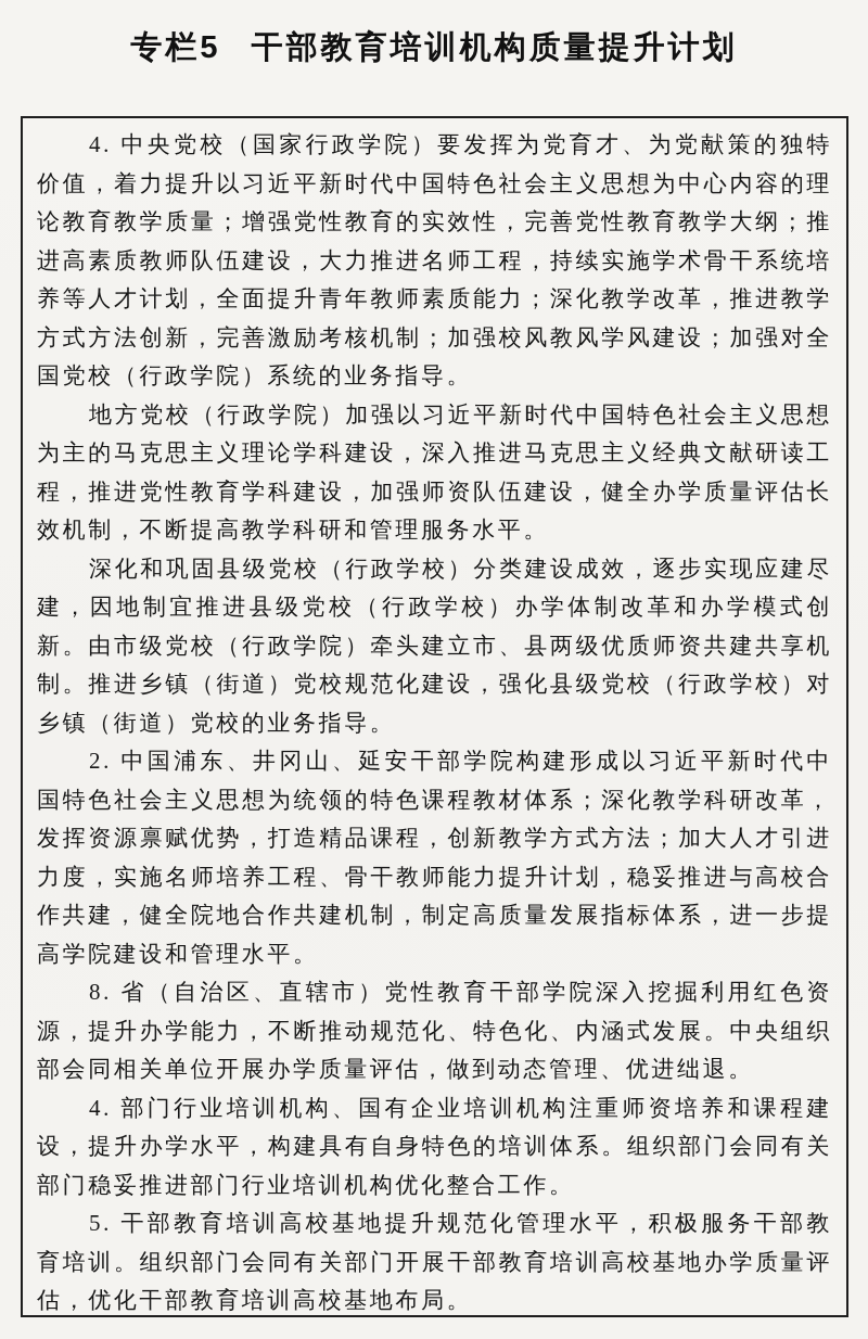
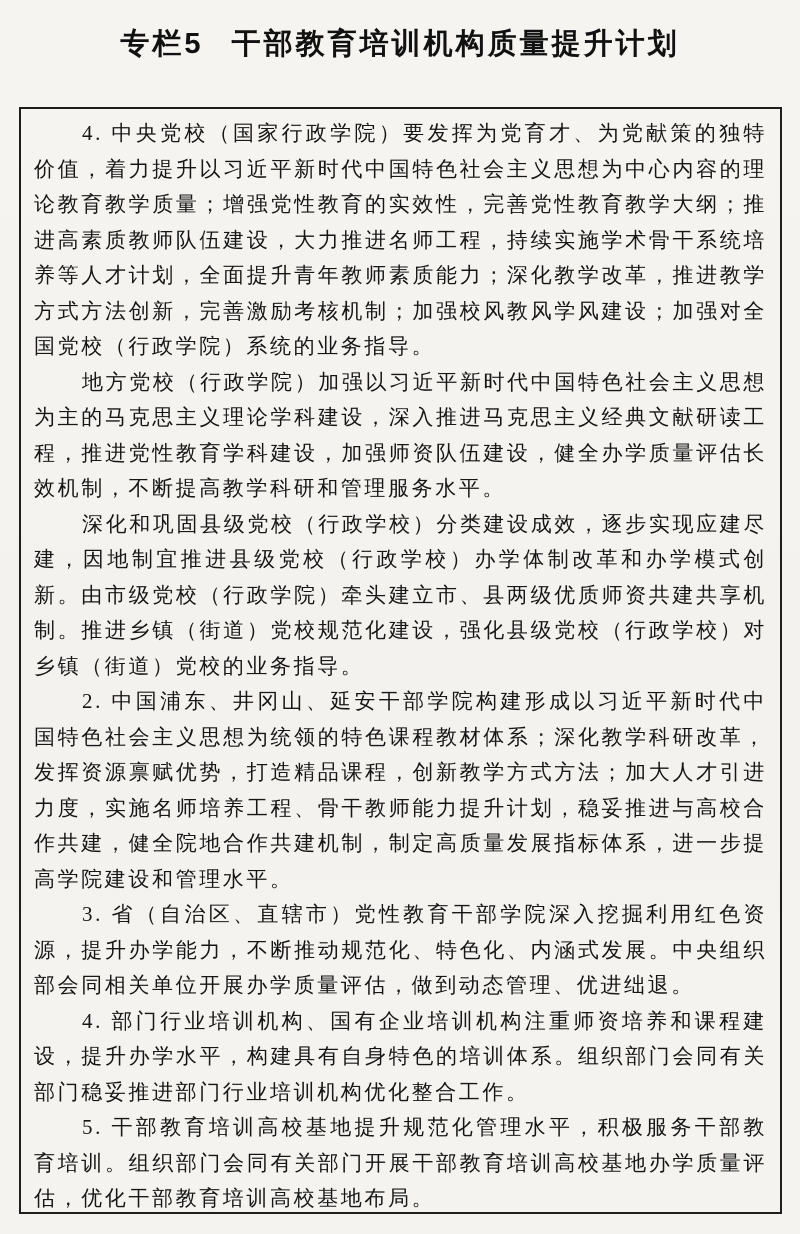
  专栏5 干部教育培训机构质量提升计划
  4. 中央党校（国家行政学院）要发挥为党育才、为党献策的独特价值，着力提升以习近平新时代中国特色社会主义思想为中心内容的理论教育教学质量；增强党性教育的实效性，完善党性教育教学大纲；推进高素质教师队伍建设，大力推进名师工程，持续实施学术骨干系统培养等人才计划，全面提升青年教师素质能力；深化教学改革，推进教学方式方法创新，完善激励考核机制；加强校风教风学风建设；加强对全国党校（行政学院）系统的业务指导。
  地方党校（行政学院）加强以习近平新时代中国特色社会主义思想为主的马克思主义理论学科建设，深入推进马克思主义经典文献研读工程，推进党性教育学科建设，加强师资队伍建设，健全办学质量评估长效机制，不断提高教学科研和管理服务水平。
  深化和巩固县级党校（行政学校）分类建设成效，逐步实现应建尽建，因地制宜推进县级党校（行政学校）办学体制改革和办学模式创新。由市级党校（行政学院）牵头建立市、县两级优质师资共建共享机制。推进乡镇（街道）党校规范化建设，强化县级党校（行政学校）对乡镇（街道）党校的业务指导。
  2. 中国浦东、井冈山、延安干部学院构建形成以习近平新时代中国特色社会主义思想为统领的特色课程教材体系；深化教学科研改革，发挥资源禀赋优势，打造精品课程，创新教学方式方法；加大人才引进力度，实施名师培养工程、骨干教师能力提升计划，稳妥推进与高校合作共建，健全院地合作共建机制，制定高质量发展指标体系，进一步提高学院建设和管理水平。
- 8. 省（自治区、直辖市）党性教育干部学院深入挖掘利用红色资源，提升办学能力，不断推动规范化、特色化、内涵式发展。中央组织部会同相关单位开展办学质量评估，做到动态管理、优进绌退。
+ 3. 省（自治区、直辖市）党性教育干部学院深入挖掘利用红色资源，提升办学能力，不断推动规范化、特色化、内涵式发展。中央组织部会同相关单位开展办学质量评估，做到动态管理、优进绌退。
  4. 部门行业培训机构、国有企业培训机构注重师资培养和课程建设，提升办学水平，构建具有自身特色的培训体系。组织部门会同有关部门稳妥推进部门行业培训机构优化整合工作。
  5. 干部教育培训高校基地提升规范化管理水平，积极服务干部教育培训。组织部门会同有关部门开展干部教育培训高校基地办学质量评估，优化干部教育培训高校基地布局。
